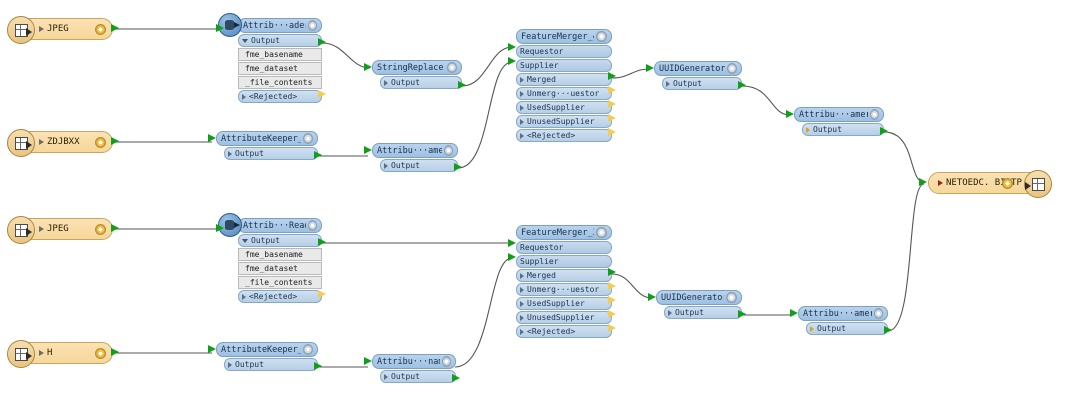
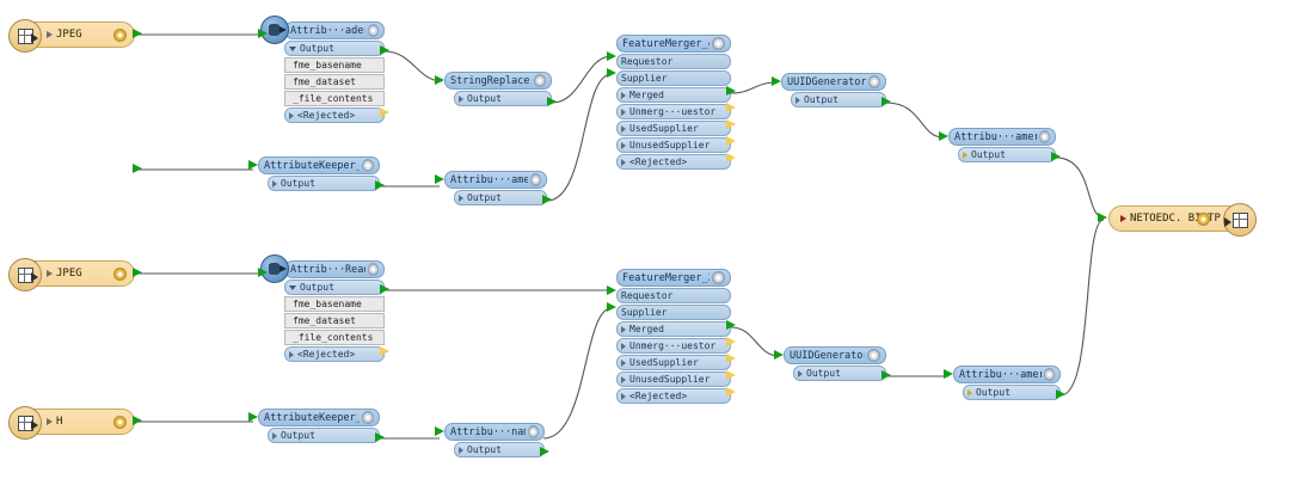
  JPEG
- ZDJBXX
  JPEG
  H
  NETOEDC. BTP
  Attrib···ade
  Output
  fme_basename
  fme_dataset
  _file_contents
  <Rejected>
  StringReplace
  Output
  FeatureMerger_
  Requestor
  Supplier
  Merged
  Unmerg···uestor
  UsedSupplier
  UnusedSupplier
  <Rejected>
  UUIDGenerator
  Output
  Attribu···ame
  Output
  AttributeKeeper_
  Output
  Attribu···ame
  Output
  Attrib···Rea
  Output
  fme_basename
  fme_dataset
  _file_contents
  <Rejected>
  FeatureMerger_
  Requestor
  Supplier
  Merged
  Unmerg···uestor
  UsedSupplier
  UnusedSupplier
  <Rejected>
  UUIDGenerato
  Output
  Attribu···ame
  Output
  AttributeKeeper_
  Output
  Attribu···na
  Output
